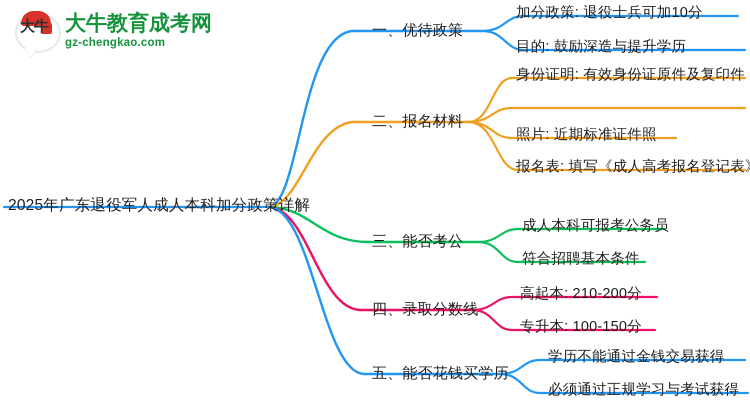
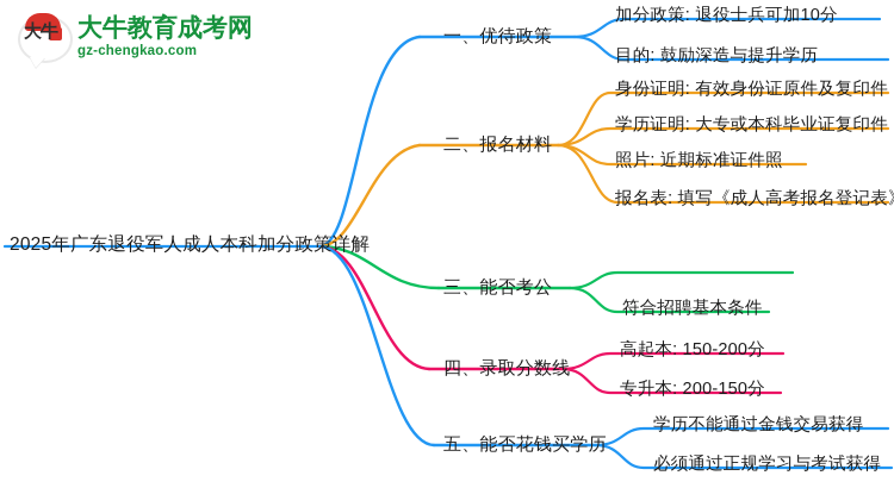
  大牛
  大牛教育成考网
  gz-chengkao.com
  2025年广东退役军人成人本科加分政策详解
  一、优待政策
  加分政策: 退役士兵可加10分
  目的: 鼓励深造与提升学历
  二、报名材料
  身份证明: 有效身份证原件及复印件
+ 学历证明: 大专或本科毕业证复印件
  照片: 近期标准证件照
  报名表: 填写《成人高考报名登记表
  三、能否考公
- 成人本科可报考公务员
  符合招聘基本条件
  四、录取分数线
- 高起本: 210-200分
+ 高起本: 150-200分
- 专升本: 100-150分
+ 专升本: 200-150分
  五、能否花钱买学历
  学历不能通过金钱交易获得
  必须通过正规学习与考试获得
